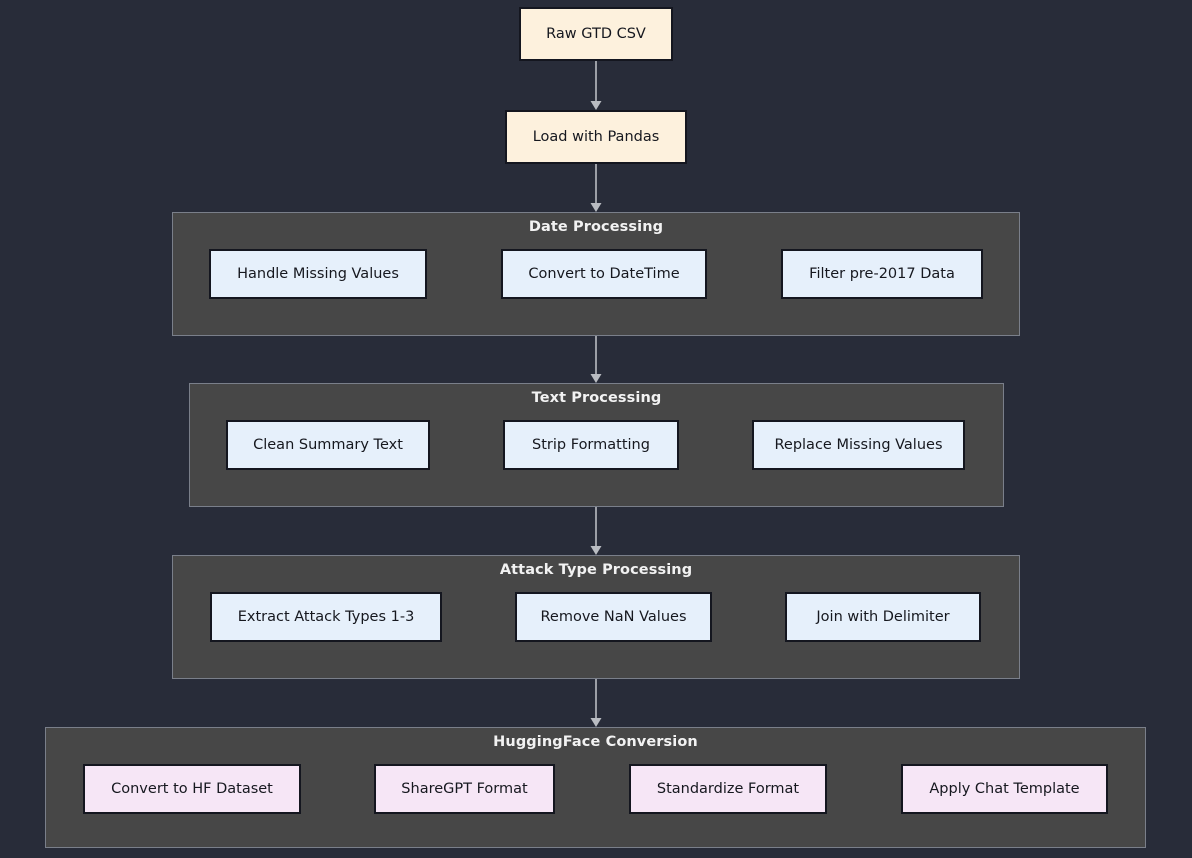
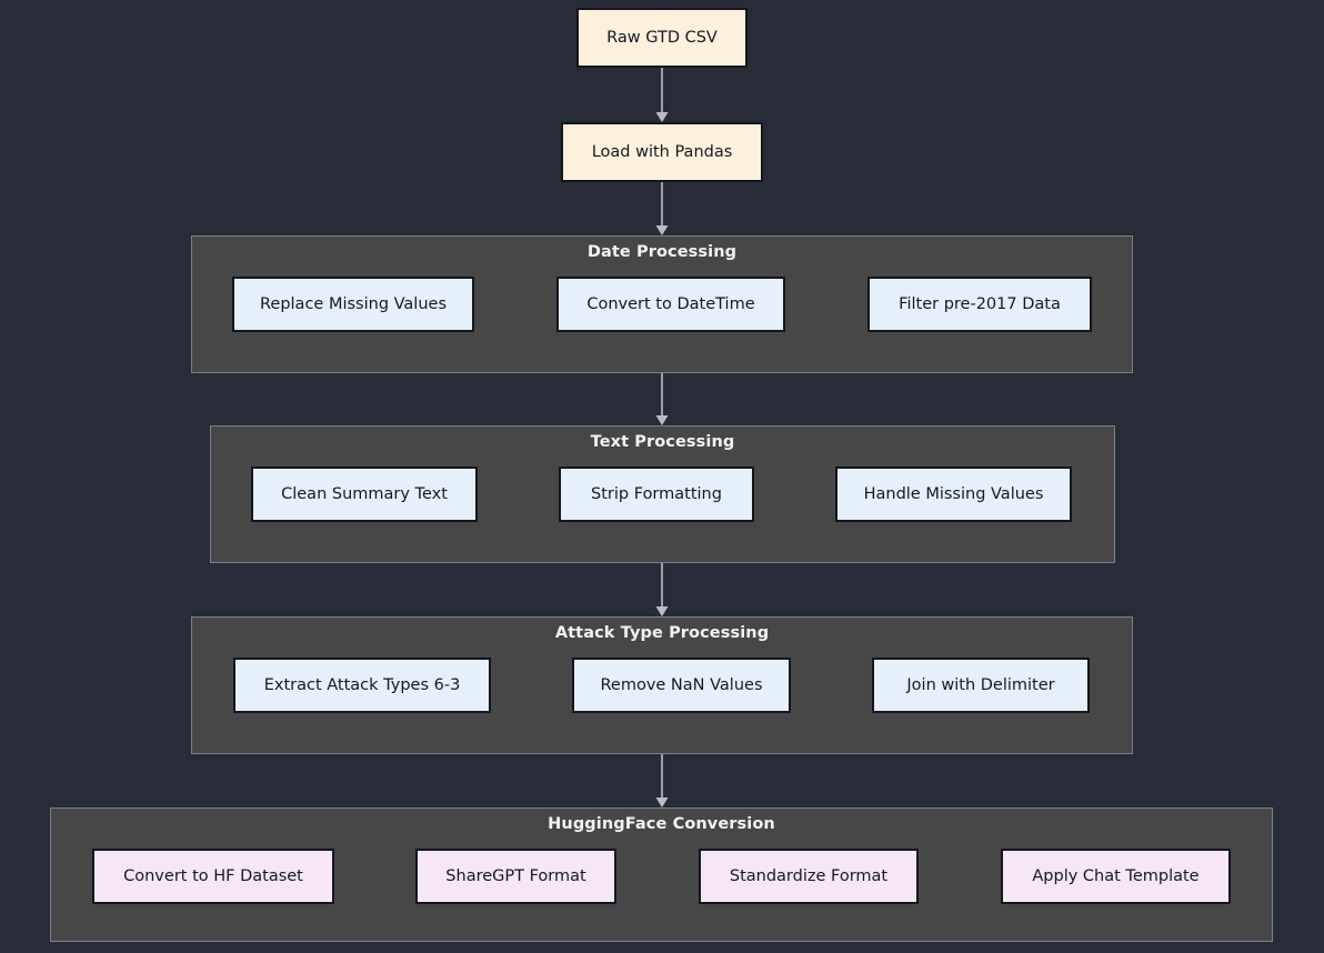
  Date Processing
  Text Processing
  Attack Type Processing
  HuggingFace Conversion
  Raw GTD CSV
  Load with Pandas
- Handle Missing Values
+ Replace Missing Values
  Convert to DateTime
  Filter pre-2017 Data
  Clean Summary Text
  Strip Formatting
- Replace Missing Values
+ Handle Missing Values
- Extract Attack Types 1-3
+ Extract Attack Types 6-3
  Remove NaN Values
  Join with Delimiter
  Convert to HF Dataset
  ShareGPT Format
  Standardize Format
  Apply Chat Template
